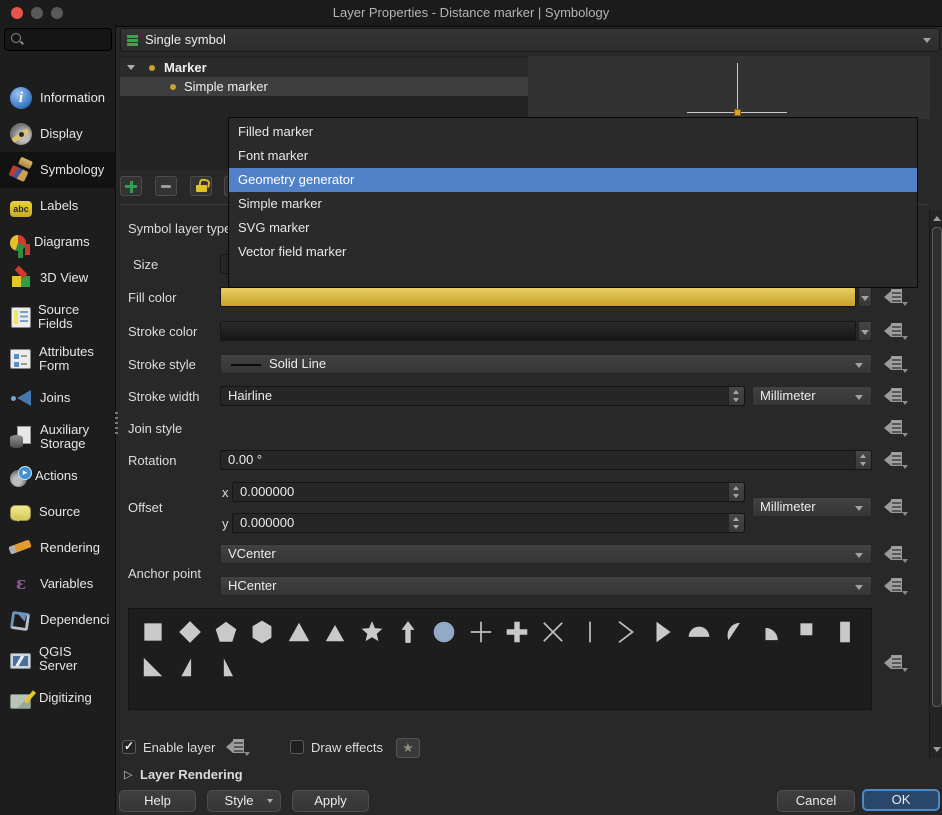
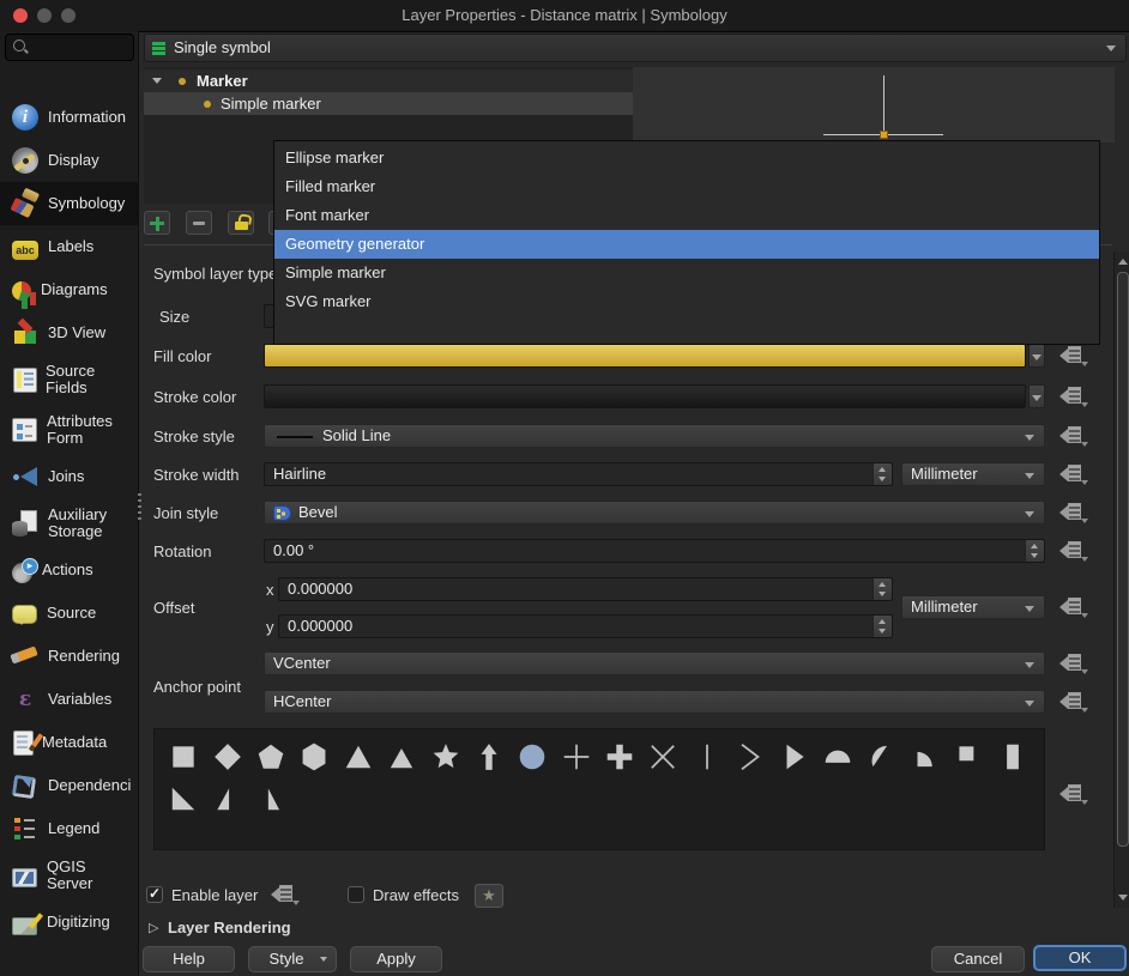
- Layer Properties - Distance marker | Symbology
+ Layer Properties - Distance matrix | Symbology
  Information
  Display
  Symbology
  Labels
  Diagrams
  3D View
  Source Fields
  Attributes Form
  Joins
  Auxiliary Storage
  Actions
  Source
  Rendering
  Variables
+ Metadata
  Dependenci
+ Legend
  QGIS Server
  Digitizing
  Single symbol
  Marker
  Simple marker
  Symbol layer typ
  Size
  Fill color
  Stroke color
  Stroke style
  Stroke width
  Join style
  Rotation
  Offset
  x
  y
  Anchor point
  Solid Line
  Hairline
  Millimeter
+ Bevel
  0.00 °
  0.000000
  0.000000
  Millimeter
  VCenter
  HCenter
  Enable layer
  Draw effects
  ★
  ▷
  Layer Rendering
  Help
  Style
  Apply
  Cancel
  OK
+ Ellipse marker
  Filled marker
  Font marker
  Geometry generator
  Simple marker
  SVG marker
- Vector field marker
